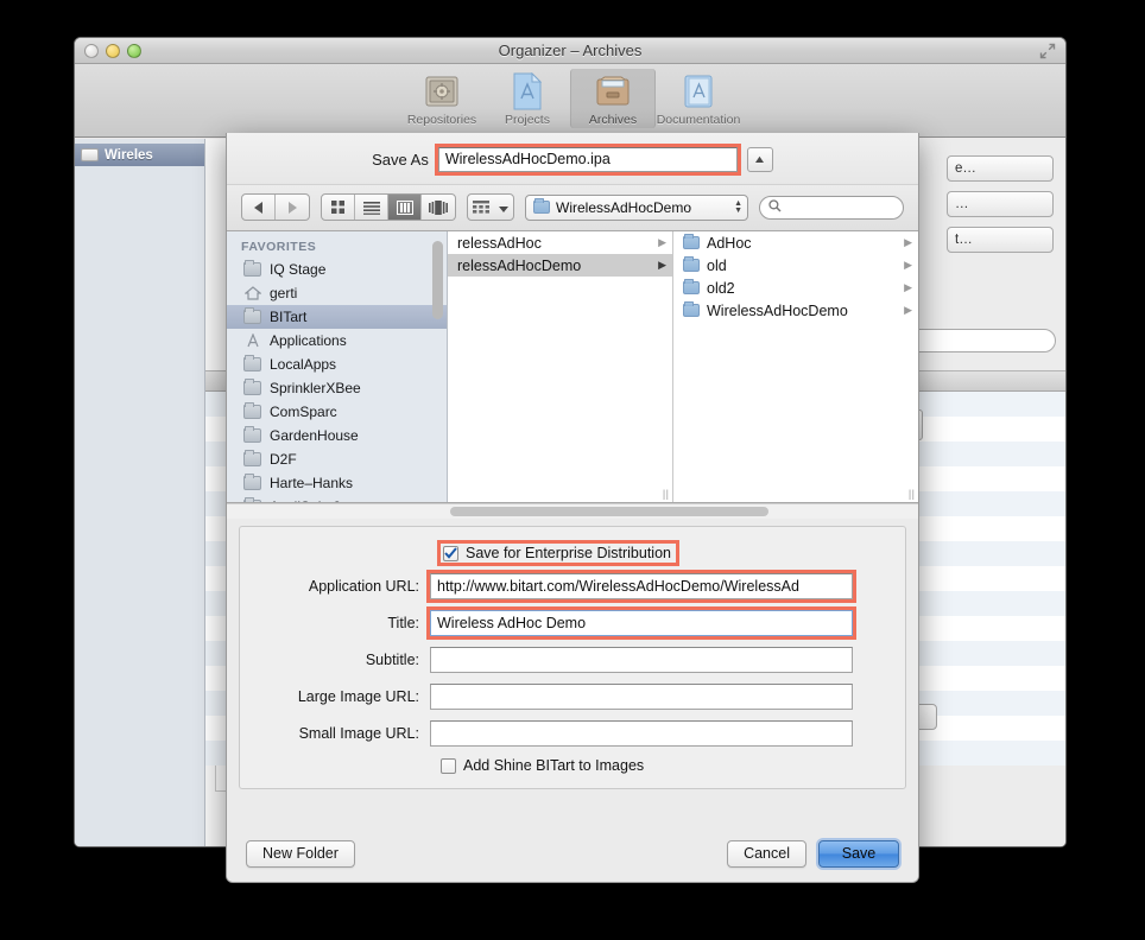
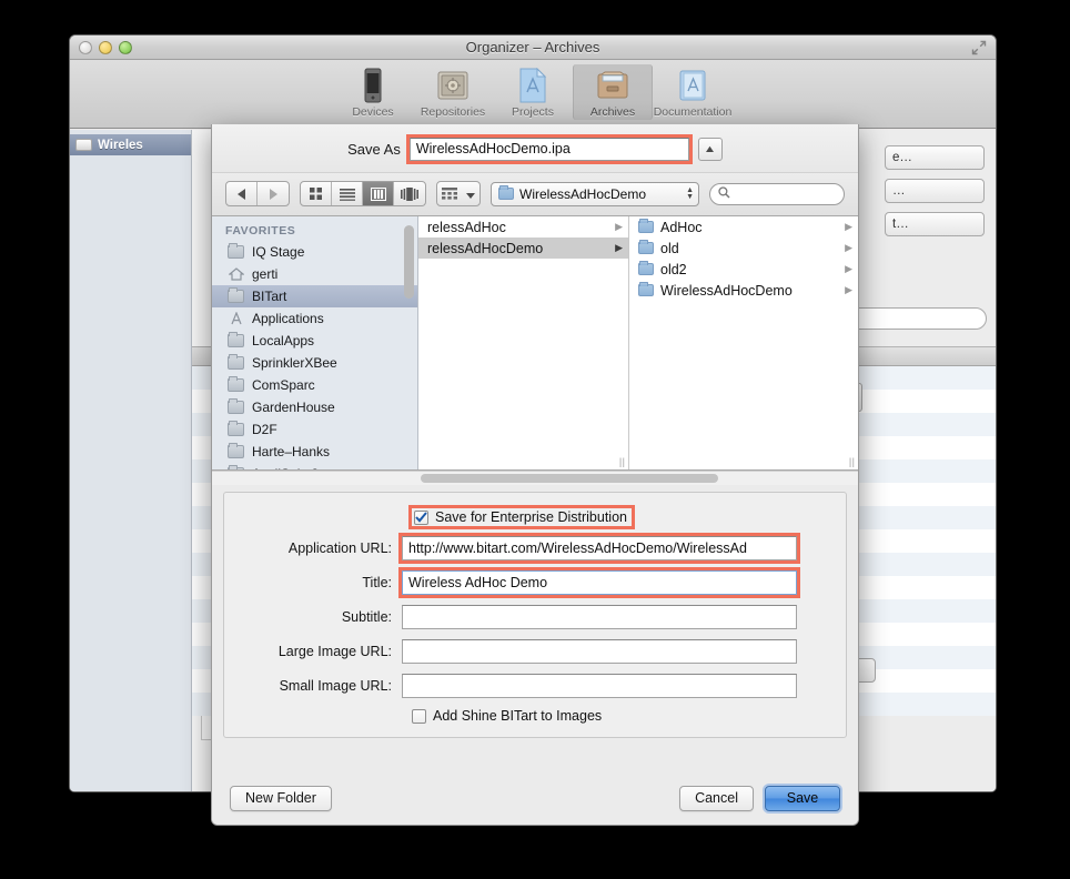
  Organizer – Archives
+ Devices
  Repositories
  Projects
  Archives
  Documentation
  Wireles
  e…
  …
  t…
  Save As
  WirelessAdHocDemo.ipa
  WirelessAdHocDemo
  FAVORITES
  IQ Stage
  gerti
  BITart
  Applications
  LocalApps
  SprinklerXBee
  ComSparc
  GardenHouse
  D2F
  Harte–Hanks
  relessAdHoc
  ▶
  relessAdHocDemo
  ▶
  | |
  AdHoc
  ▶
  old
  ▶
  old2
  ▶
  WirelessAdHocDemo
  ▶
  | |
  Save for Enterprise Distribution
  Application URL:
  http://www.bitart.com/WirelessAdHocDemo/WirelessAd
  Title:
  Wireless AdHoc Demo
  Subtitle:
  Large Image URL:
  Small Image URL:
  Add Shine BITart to Images
  New Folder
  Cancel
  Save
